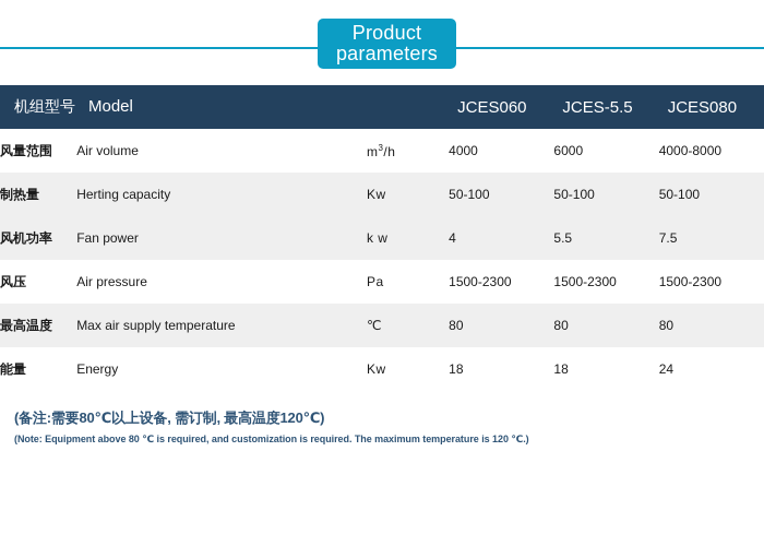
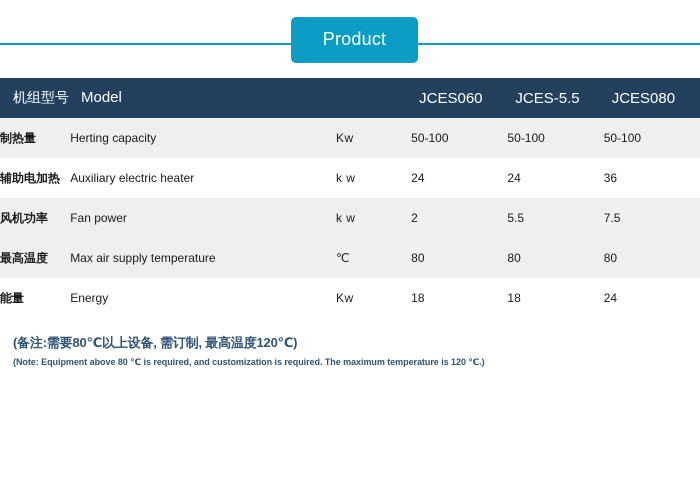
  Product
- parameters
  机组型号 Model		JCES060	JCES-5.5	JCES080
- 风量范围	Air volume	m3/h	4000	6000	4000-8000
  制热量	Herting capacity	Kw	50-100	50-100	50-100
+ 辅助电加热	Auxiliary electric heater	k w	24	24	36
- 风机功率	Fan power	k w	4	5.5	7.5
+ 风机功率	Fan power	k w	2	5.5	7.5
- 风压	Air pressure	Pa	1500-2300	1500-2300	1500-2300
  最高温度	Max air supply temperature	℃	80	80	80
  能量	Energy	Kw	18	18	24
  (备注:需要80℃以上设备, 需订制, 最高温度120℃)
  (Note: Equipment above 80 ℃ is required, and customization is required. The maximum temperature is 120 ℃.)
